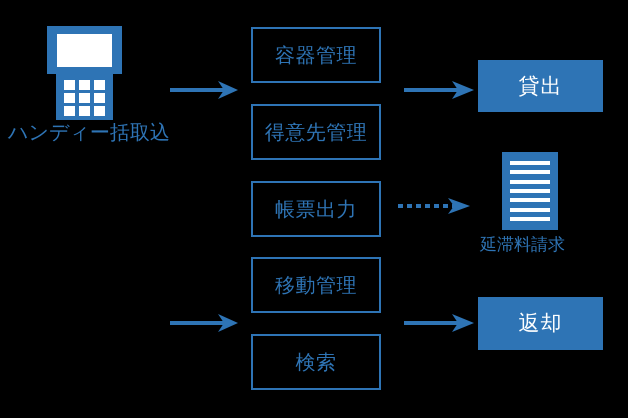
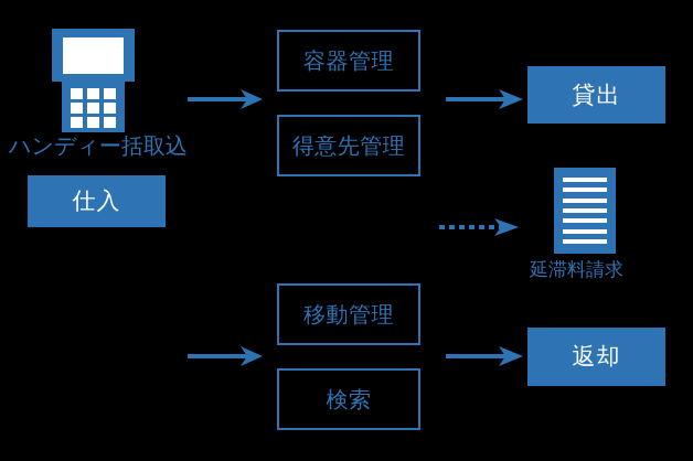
  ハンディー括取込
+ 仕入
  容器管理
  得意先管理
- 帳票出力
  移動管理
  検索
  貸出
  延滞料請求
  返却
